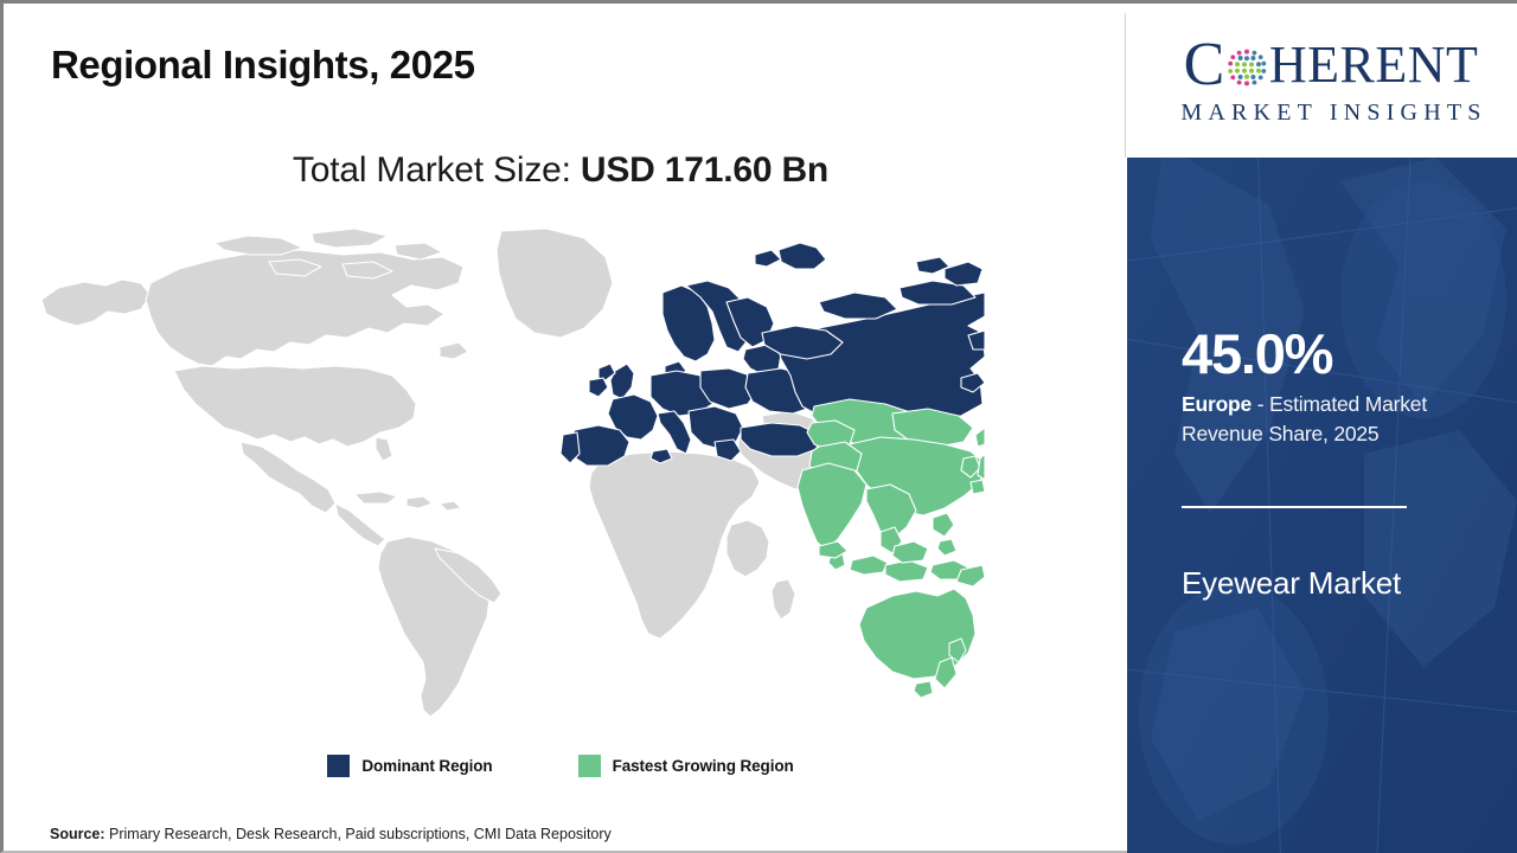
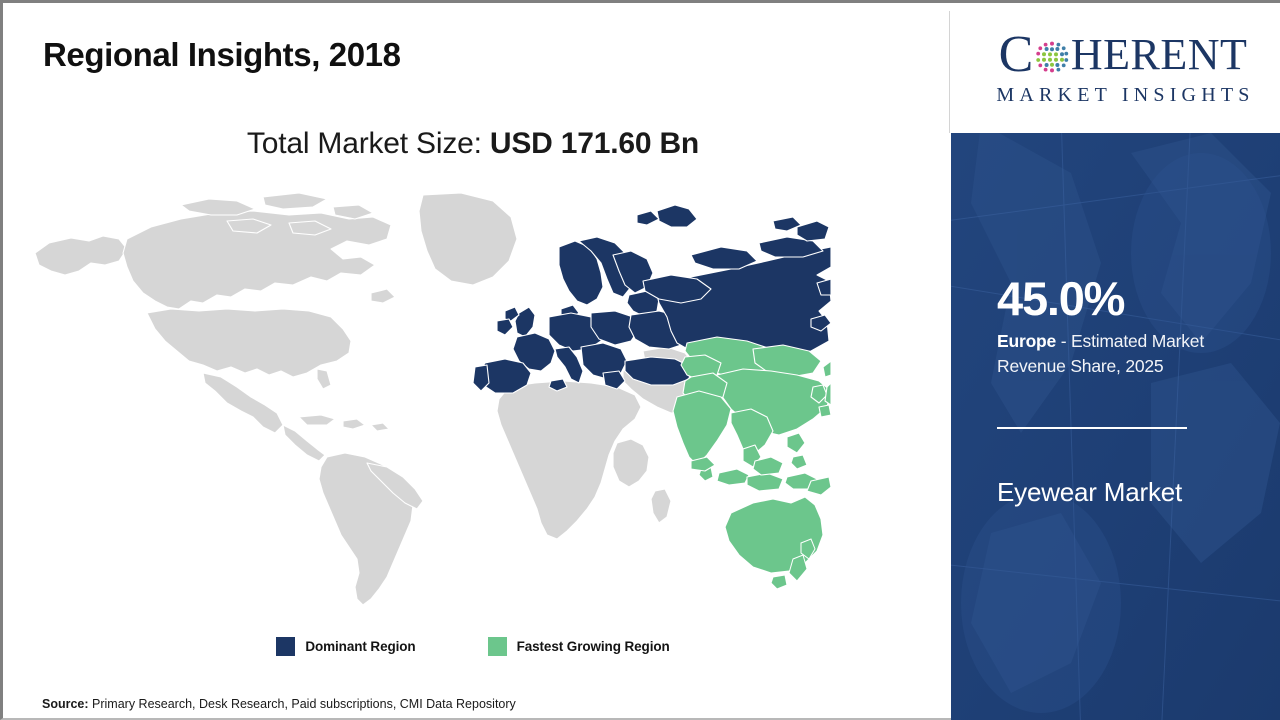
- Regional Insights, 2025
+ Regional Insights, 2018
  Total Market Size: USD 171.60 Bn
  Dominant Region
  Fastest Growing Region
  Source: Primary Research, Desk Research, Paid subscriptions, CMI Data Repository
  C
  HERENT
  MARKET INSIGHTS
  45.0%
  Europe - Estimated Market Revenue Share, 2025
  Eyewear Market
